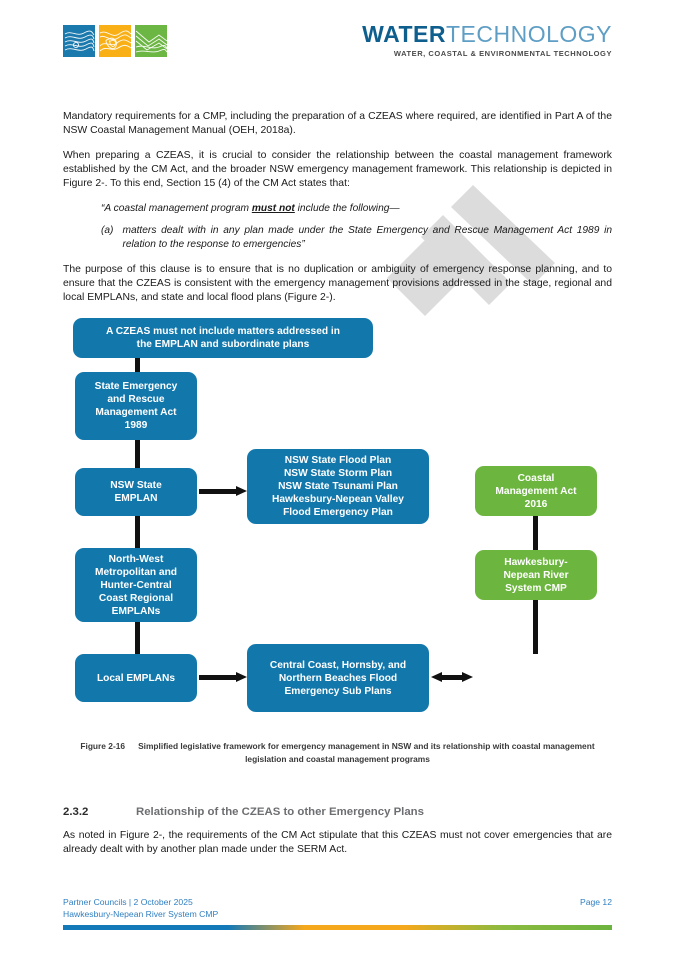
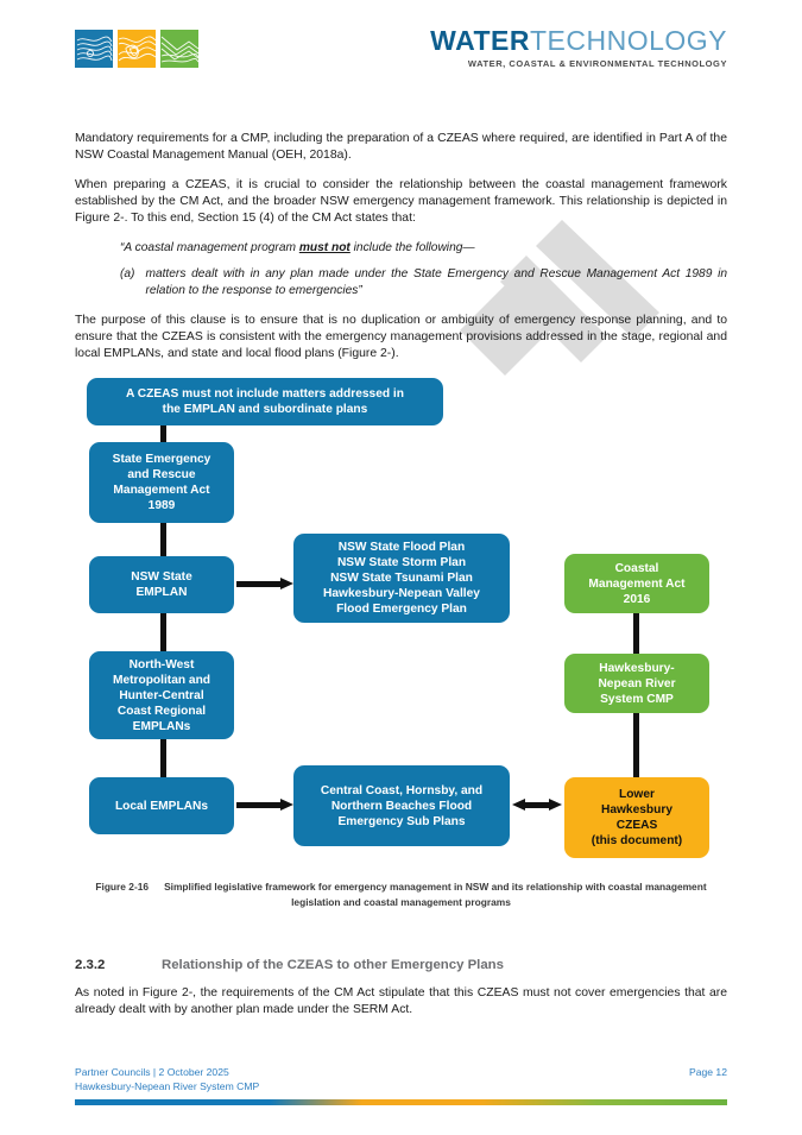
  WATERTECHNOLOGY
  WATER, COASTAL & ENVIRONMENTAL TECHNOLOGY
  Mandatory requirements for a CMP, including the preparation of a CZEAS where required, are identified in Part A of the NSW Coastal Management Manual (OEH, 2018a).
  When preparing a CZEAS, it is crucial to consider the relationship between the coastal management framework established by the CM Act, and the broader NSW emergency management framework. This relationship is depicted in Figure 2-. To this end, Section 15 (4) of the CM Act states that:
  “A coastal management program must not include the following—
  (a)
  matters dealt with in any plan made under the State Emergency and Rescue Management Act 1989 in relation to the response to emergencies”
  The purpose of this clause is to ensure that is no duplication or ambiguity of emergency response planning, and to ensure that the CZEAS is consistent with the emergency management provisions addressed in the stage, regional and local EMPLANs, and state and local flood plans (Figure 2-).
  A CZEAS must not include matters addressed in
  the EMPLAN and subordinate plans
  State Emergency
  and Rescue
  Management Act
  1989
  NSW State
  EMPLAN
  NSW State Flood Plan
  NSW State Storm Plan
  NSW State Tsunami Plan
  Hawkesbury-Nepean Valley
  Flood Emergency Plan
  North-West
  Metropolitan and
  Hunter-Central
  Coast Regional
  EMPLANs
  Local EMPLANs
  Central Coast, Hornsby, and
  Northern Beaches Flood
  Emergency Sub Plans
  Coastal
  Management Act
  2016
  Hawkesbury-
  Nepean River
  System CMP
+ Lower
+ Hawkesbury
+ CZEAS
+ (this document)
  Figure 2-16 Simplified legislative framework for emergency management in NSW and its relationship with coastal management legislation and coastal management programs
  2.3.2
  Relationship of the CZEAS to other Emergency Plans
  As noted in Figure 2-, the requirements of the CM Act stipulate that this CZEAS must not cover emergencies that are already dealt with by another plan made under the SERM Act.
  Partner Councils | 2 October 2025
  Hawkesbury-Nepean River System CMP
  Page 12
